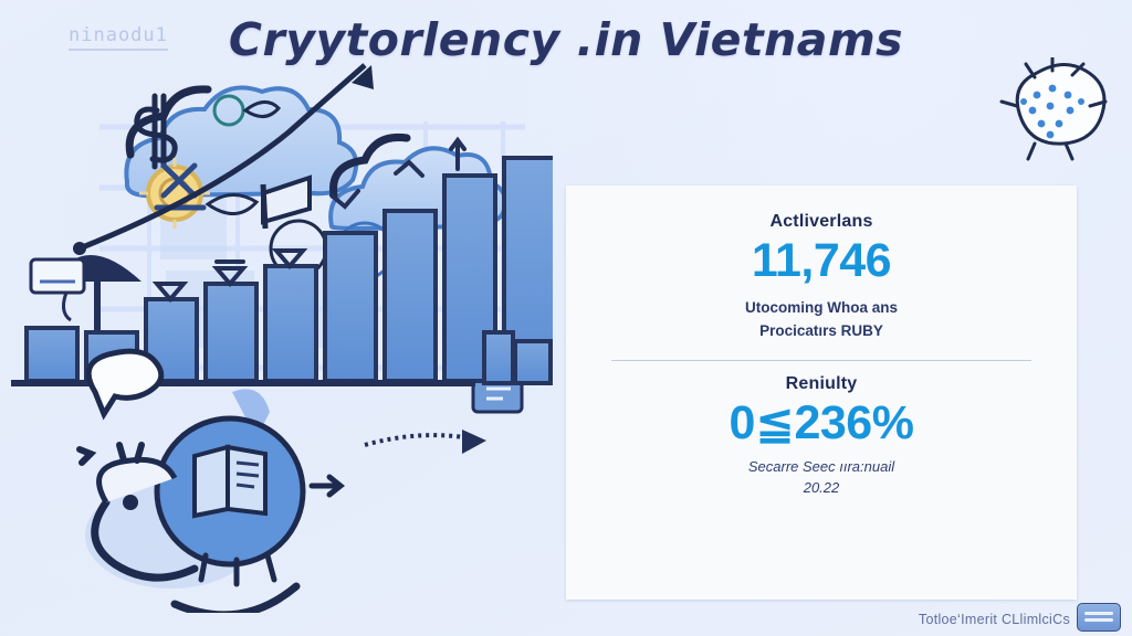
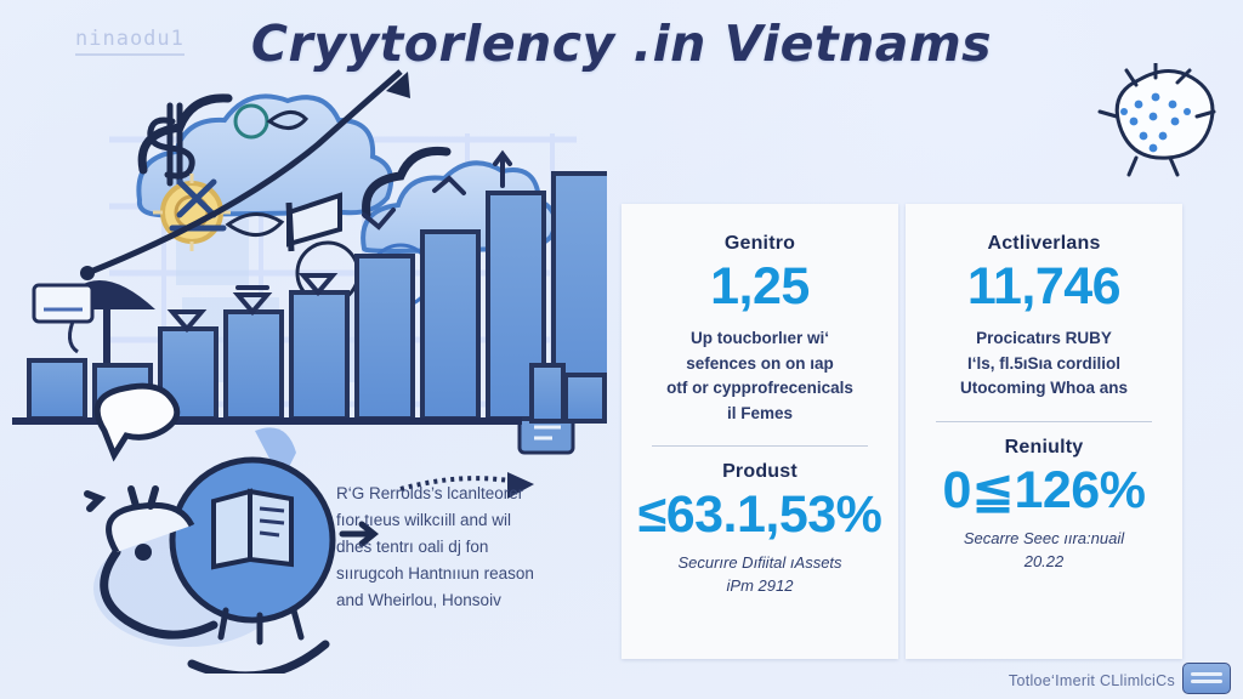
  ninaodu1
  Cryytorlency .in Vietnams
+ R‘G Rerrolds’s lcanlteorer
+ fıor tıeus wilkcıill and wil
+ dhes tentrı oali dj fon
+ sıırugcoh Hantnııun reason
+ and Wheirlou, Honsoiv
+ Genitro
+ 1,25
+ Up toucborlıer wi‘
+ sefences on on ıap
+ otf or cypprofrecenicals
+ il Femes
+ Produst
+ ≤63.1,53%
+ Securıre Dıfiital ıAssets
+ iPm 2912
  Actliverlans
  11,746
- Utocoming Whoa ans
+ Procicatırs RUBY
+ I‘ls, fl.5ıSıa cordiliol
- Procicatırs RUBY
+ Utocoming Whoa ans
  Reniulty
- 0≦236%
+ 0≦126%
  Secarre Seec ııra:nuail
  20.22
  Totloe‘Imerit CLlimlciCs
